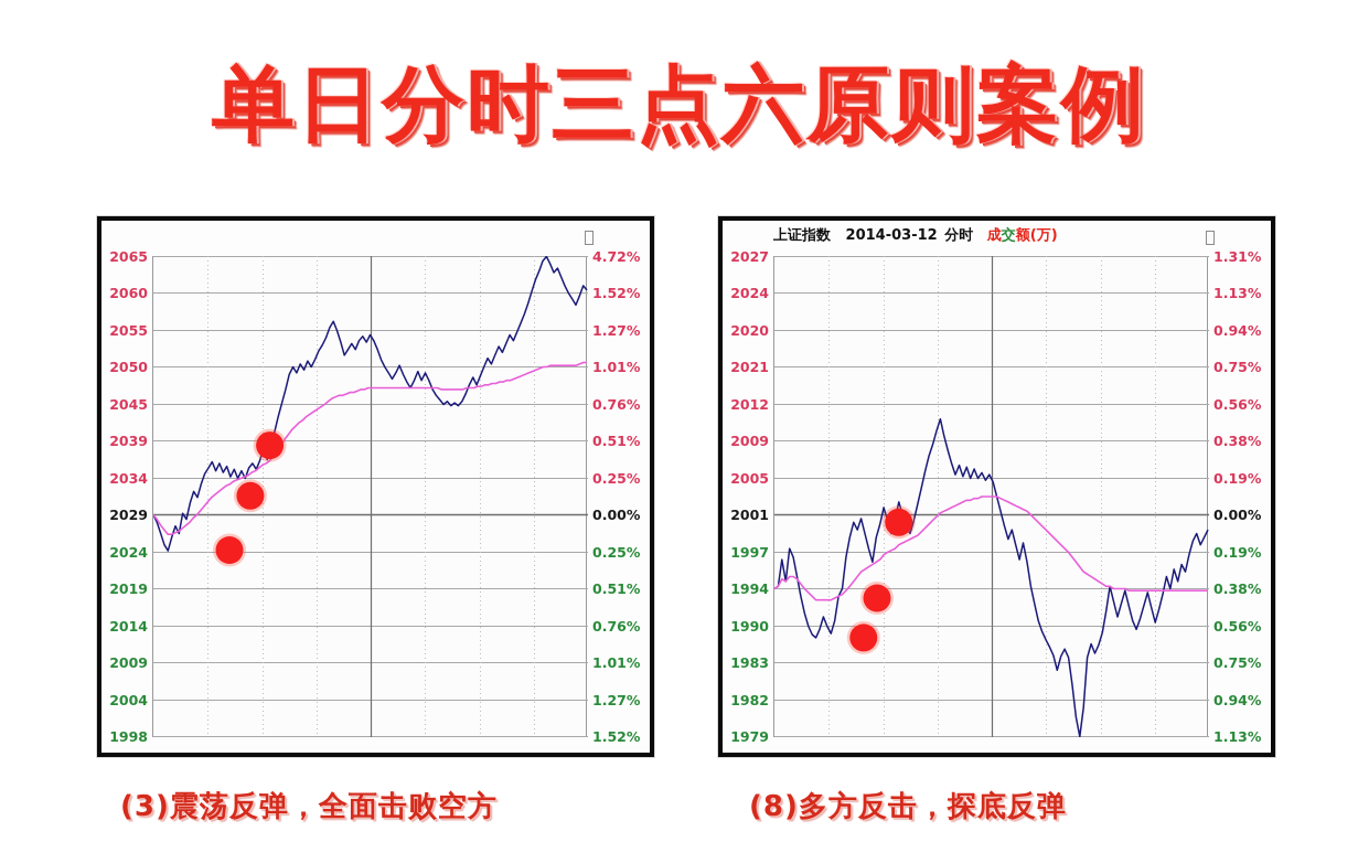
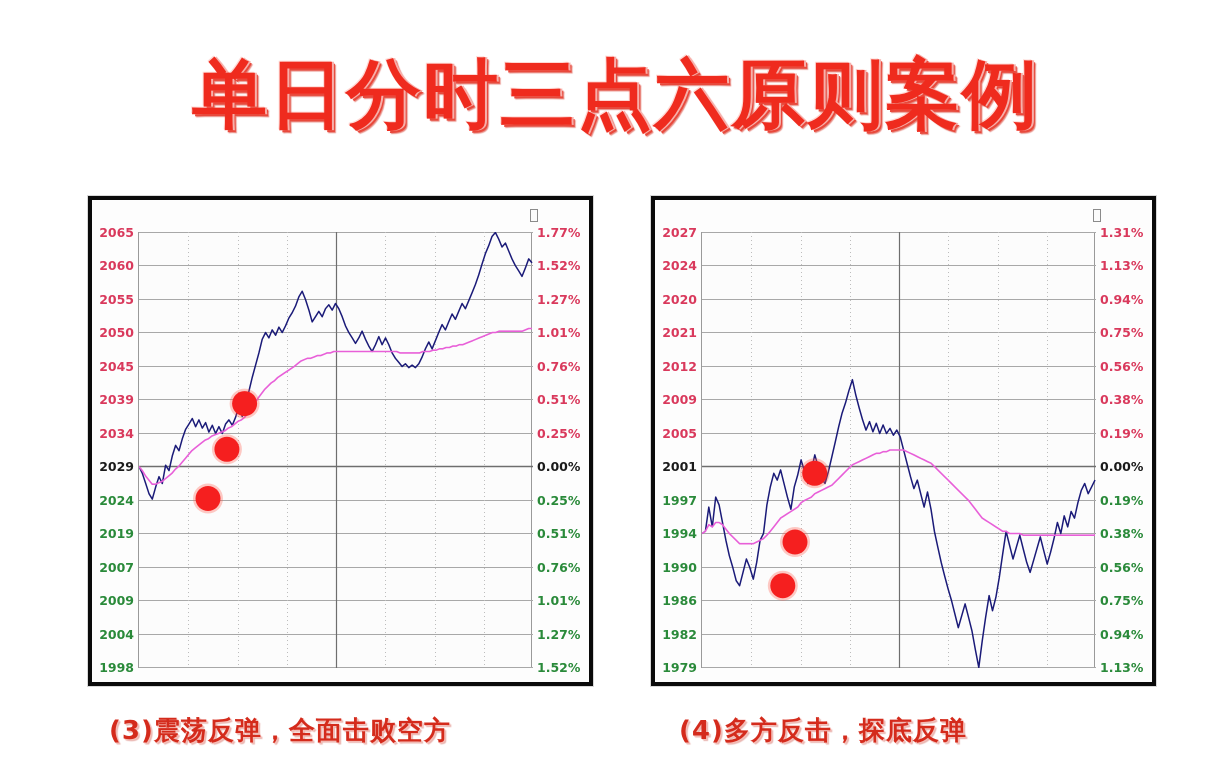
  单日分时三点六原则案例
  2065
  2060
  2055
  2050
  2045
  2039
  2034
  2029
  2024
  2019
- 2014
+ 2007
  2009
  2004
  1998
- 4.72%
+ 1.77%
  1.52%
  1.27%
  1.01%
  0.76%
  0.51%
  0.25%
  0.00%
  0.25%
  0.51%
  0.76%
  1.01%
  1.27%
  1.52%
  (3)震荡反弹，全面击败空方
- 上证指数 2014-03-12 分时 成交额(万)
  2027
  2024
  2020
  2021
  2012
  2009
  2005
  2001
  1997
  1994
  1990
- 1983
+ 1986
  1982
  1979
  1.31%
  1.13%
  0.94%
  0.75%
  0.56%
  0.38%
  0.19%
  0.00%
  0.19%
  0.38%
  0.56%
  0.75%
  0.94%
  1.13%
- (8)多方反击，探底反弹
+ (4)多方反击，探底反弹
